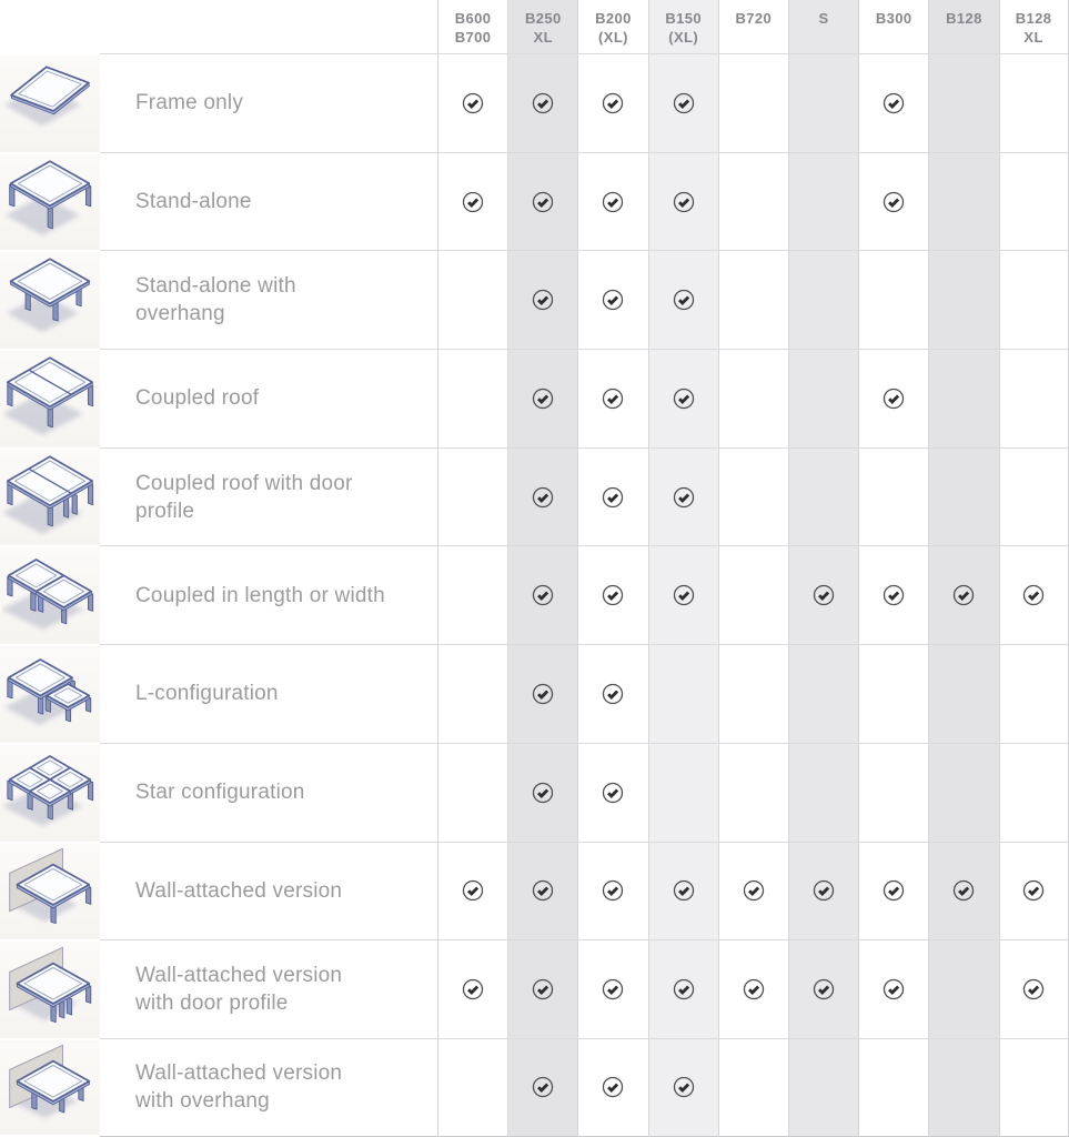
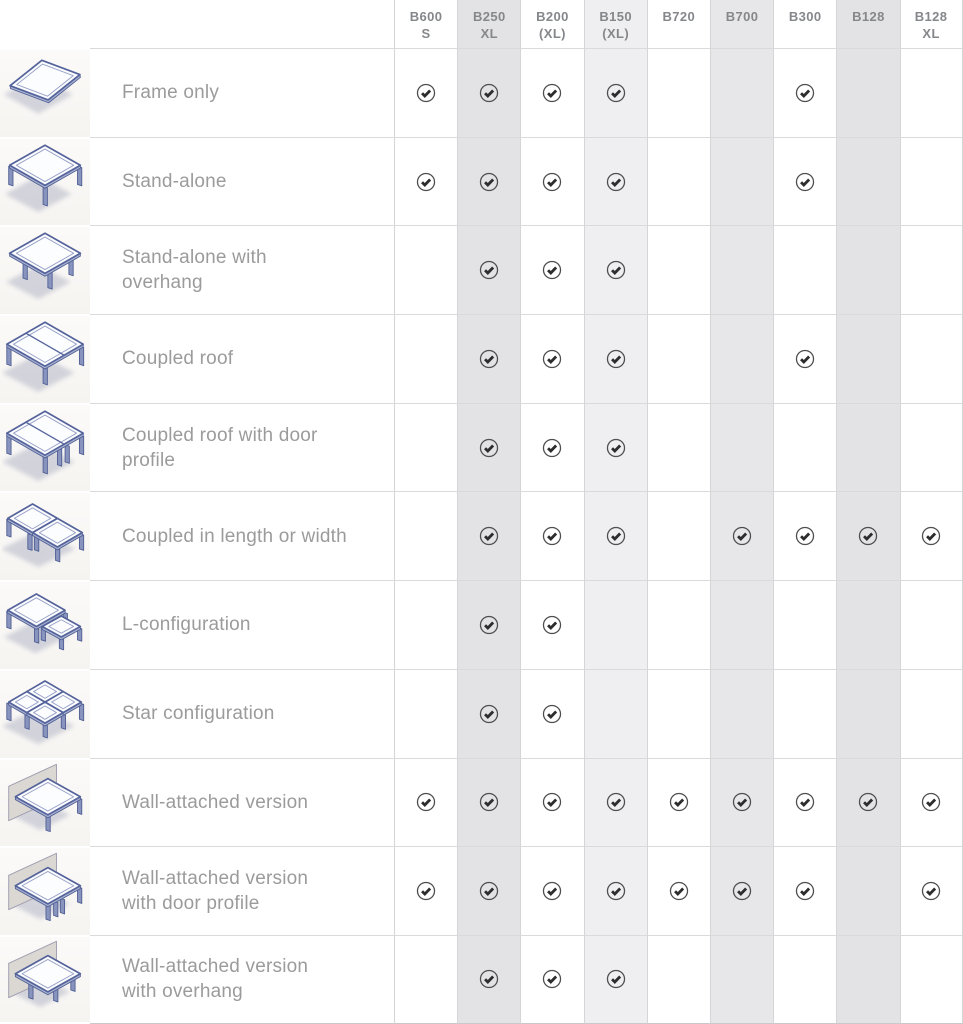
  B600
- B700
+ S
  B250
  XL
  B200
  (XL)
  B150
  (XL)
  B720
- S
+ B700
  B300
  B128
  B128
  XL
  Frame only
  Stand-alone
  Stand-alone with overhang
  Coupled roof
  Coupled roof with door profile
  Coupled in length or width
  L-configuration
  Star configuration
  Wall-attached version
  Wall-attached version with door profile
  Wall-attached version with overhang
